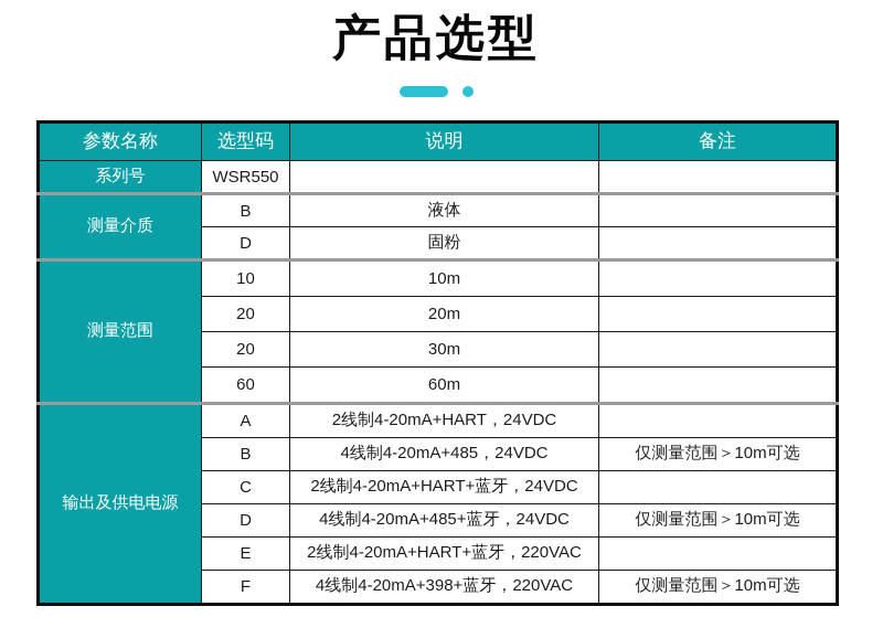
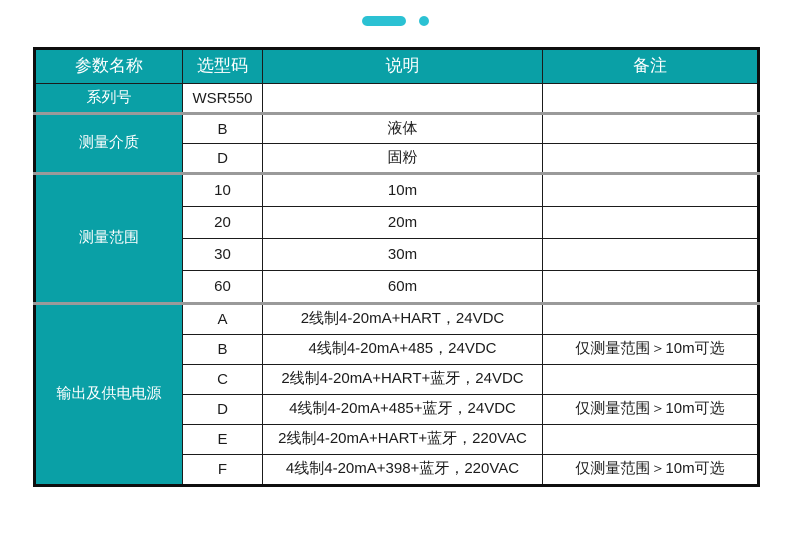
- 产品选型
  参数名称	选型码	说明	备注
  系列号	WSR550
  测量介质	B	液体
  D	固粉
  测量范围	10	10m
  20	20m
- 20	30m
+ 30	30m
  60	60m
  输出及供电电源	A	2线制4-20mA+HART，24VDC
  B	4线制4-20mA+485，24VDC	仅测量范围＞10m可选
  C	2线制4-20mA+HART+蓝牙，24VDC
  D	4线制4-20mA+485+蓝牙，24VDC	仅测量范围＞10m可选
  E	2线制4-20mA+HART+蓝牙，220VAC
  F	4线制4-20mA+398+蓝牙，220VAC	仅测量范围＞10m可选
